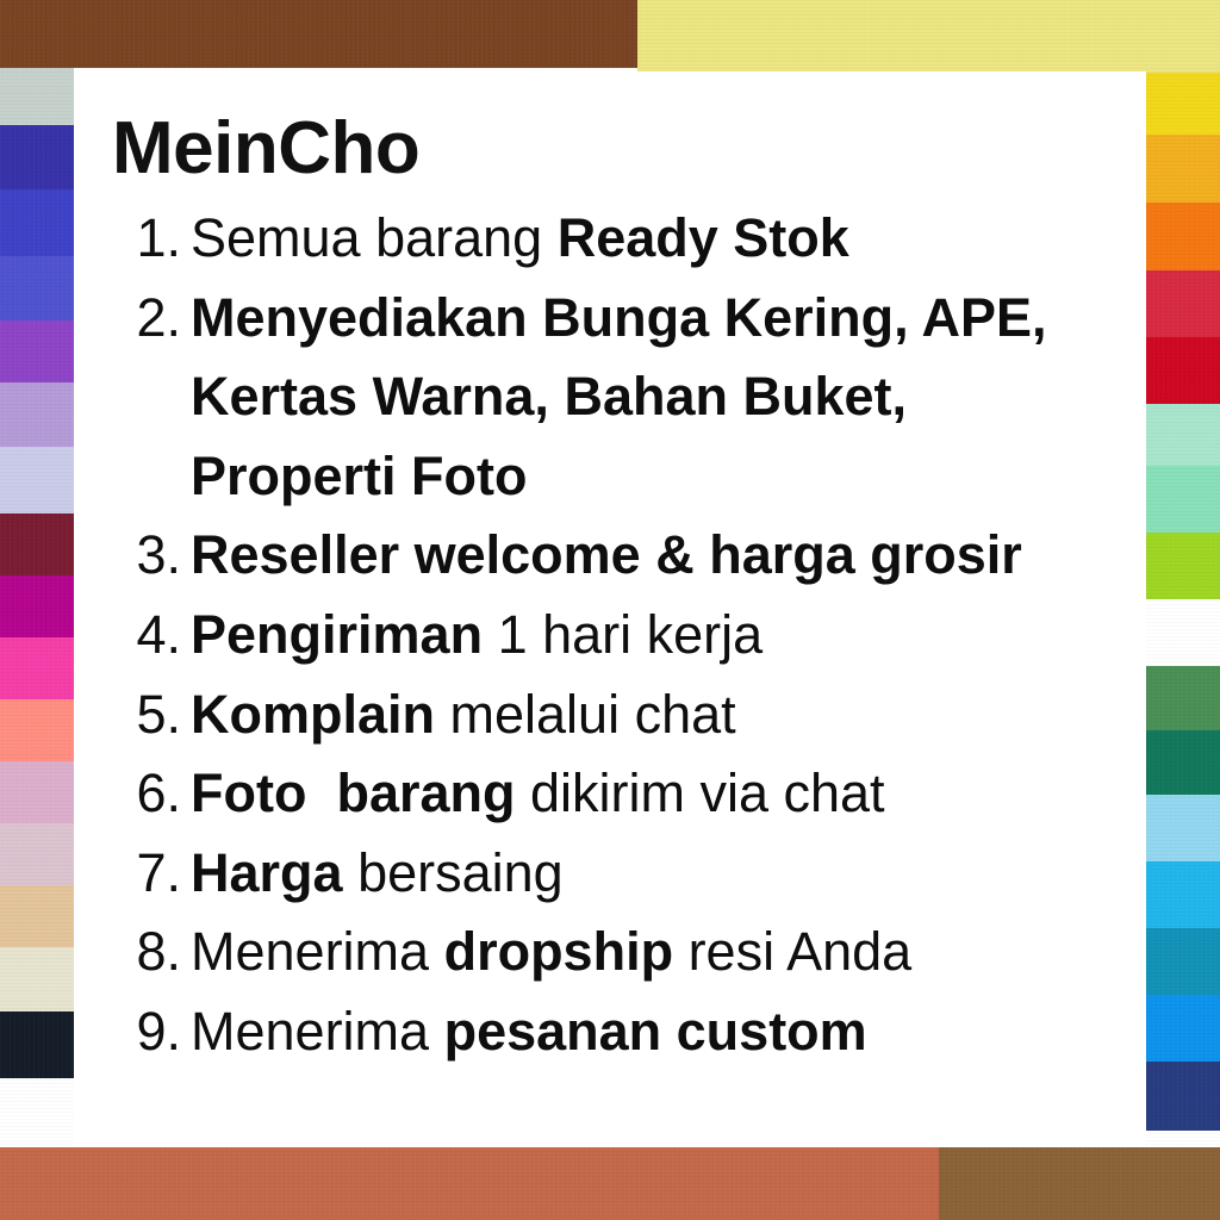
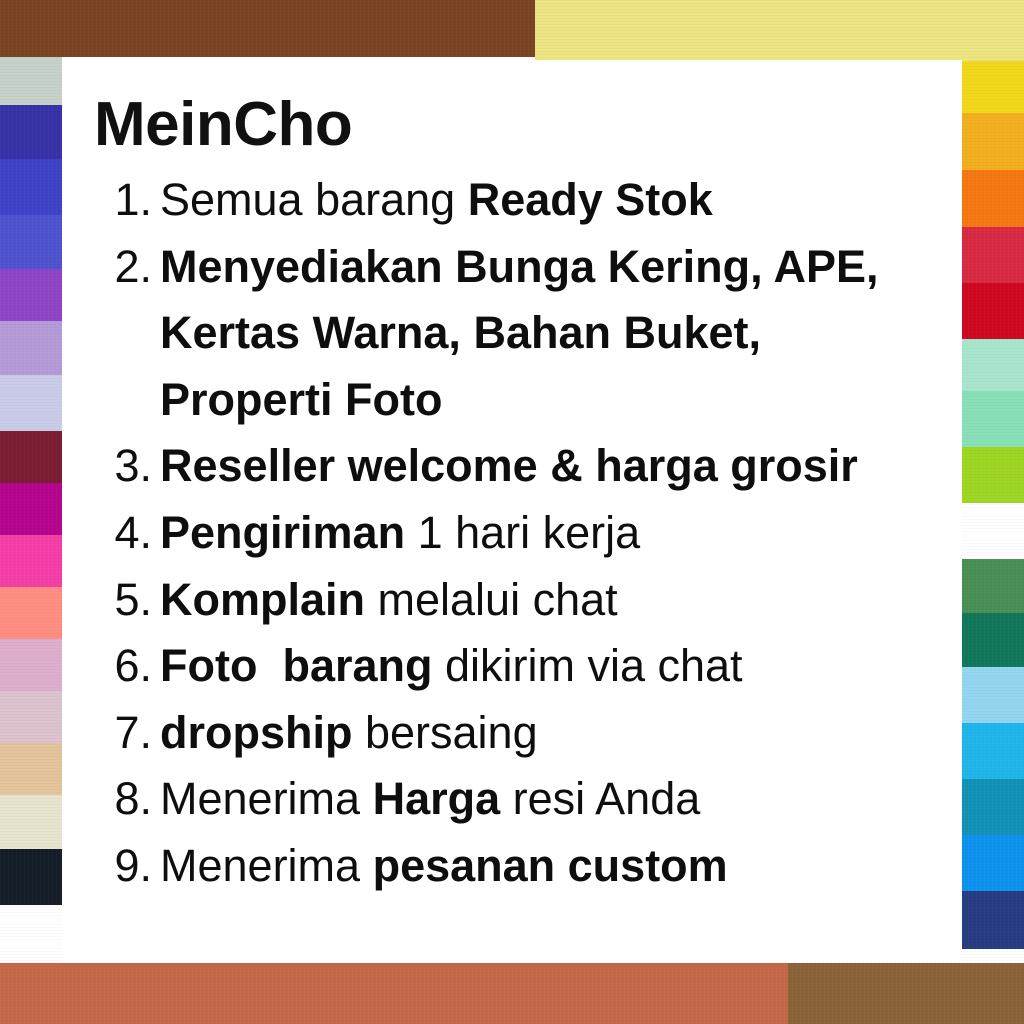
  MeinCho
  1.
  Semua barang Ready Stok
  2.
  Menyediakan Bunga Kering, APE, Kertas Warna, Bahan Buket, Properti Foto
  3.
  Reseller welcome & harga grosir
  4.
  Pengiriman 1 hari kerja
  5.
  Komplain melalui chat
  6.
  Foto barang dikirim via chat
  7.
- Harga bersaing
+ dropship bersaing
  8.
- Menerima dropship resi Anda
+ Menerima Harga resi Anda
  9.
  Menerima pesanan custom
